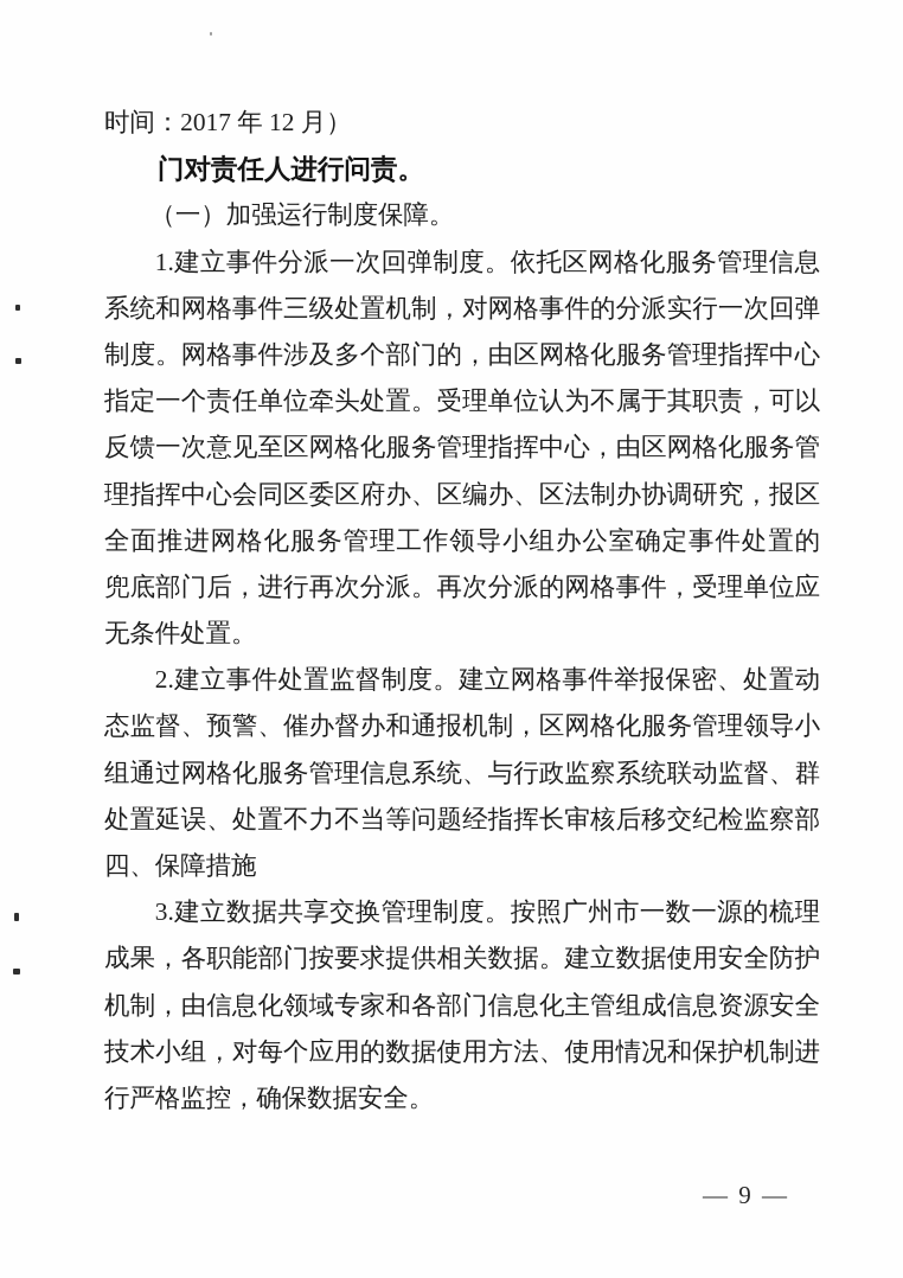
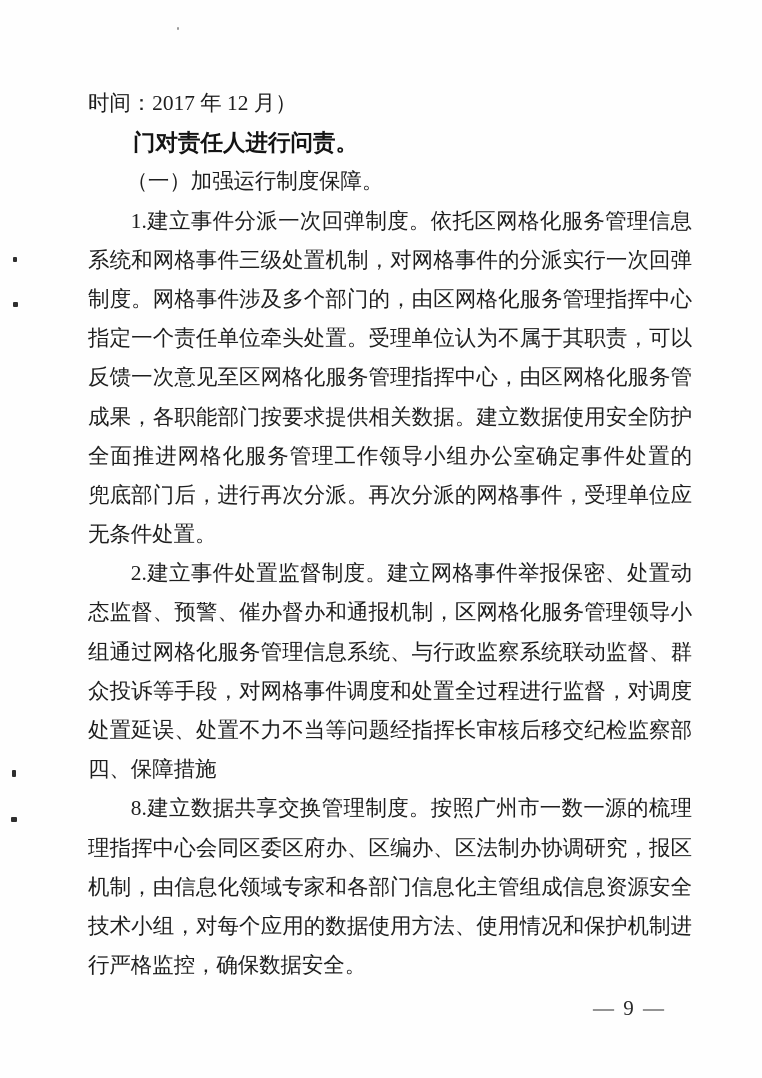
  时间：2017 年 12 月）
  门对责任人进行问责。
  （一）加强运行制度保障。
  1.建立事件分派一次回弹制度。依托区网格化服务管理信息
  系统和网格事件三级处置机制，对网格事件的分派实行一次回弹
  制度。网格事件涉及多个部门的，由区网格化服务管理指挥中心
  指定一个责任单位牵头处置。受理单位认为不属于其职责，可以
  反馈一次意见至区网格化服务管理指挥中心，由区网格化服务管
- 理指挥中心会同区委区府办、区编办、区法制办协调研究，报区
+ 成果，各职能部门按要求提供相关数据。建立数据使用安全防护
  全面推进网格化服务管理工作领导小组办公室确定事件处置的
  兜底部门后，进行再次分派。再次分派的网格事件，受理单位应
  无条件处置。
  2.建立事件处置监督制度。建立网格事件举报保密、处置动
  态监督、预警、催办督办和通报机制，区网格化服务管理领导小
  组通过网格化服务管理信息系统、与行政监察系统联动监督、群
+ 众投诉等手段，对网格事件调度和处置全过程进行监督，对调度
  处置延误、处置不力不当等问题经指挥长审核后移交纪检监察部
  四、保障措施
- 3.建立数据共享交换管理制度。按照广州市一数一源的梳理
+ 8.建立数据共享交换管理制度。按照广州市一数一源的梳理
- 成果，各职能部门按要求提供相关数据。建立数据使用安全防护
+ 理指挥中心会同区委区府办、区编办、区法制办协调研究，报区
  机制，由信息化领域专家和各部门信息化主管组成信息资源安全
  技术小组，对每个应用的数据使用方法、使用情况和保护机制进
  行严格监控，确保数据安全。
  — 9 —
